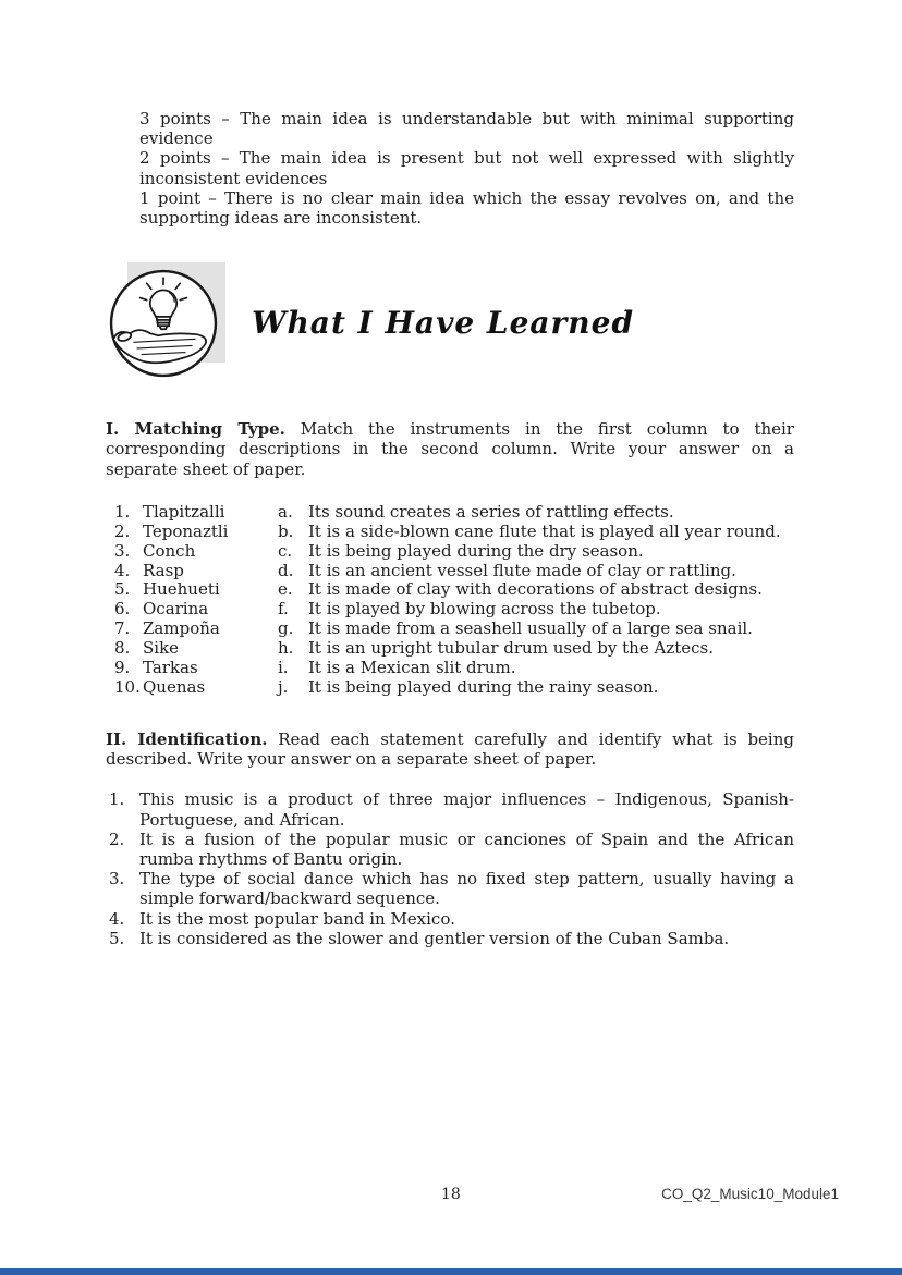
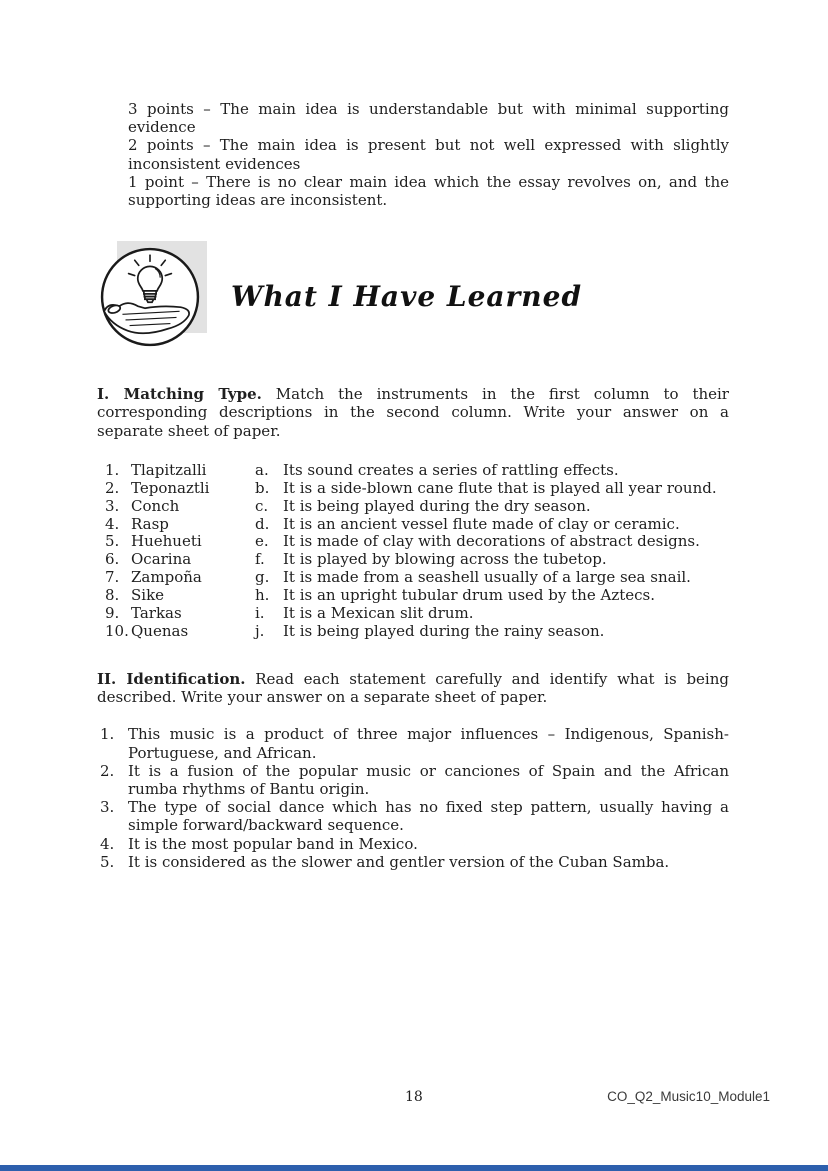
  3 points – The main idea is understandable but with minimal supporting evidence
  2 points – The main idea is present but not well expressed with slightly inconsistent evidences
  1 point – There is no clear main idea which the essay revolves on, and the supporting ideas are inconsistent.
  What I Have Learned
  I. Matching Type. Match the instruments in the first column to their corresponding descriptions in the second column. Write your answer on a separate sheet of paper.
  1.
  Tlapitzalli
  2.
  Teponaztli
  3.
  Conch
  4.
  Rasp
  5.
  Huehueti
  6.
  Ocarina
  7.
  Zampoña
  8.
  Sike
  9.
  Tarkas
  10.
  Quenas
  a.
  Its sound creates a series of rattling effects.
  b.
  It is a side-blown cane flute that is played all year round.
  c.
  It is being played during the dry season.
  d.
- It is an ancient vessel flute made of clay or rattling.
+ It is an ancient vessel flute made of clay or ceramic.
  e.
  It is made of clay with decorations of abstract designs.
  f.
  It is played by blowing across the tubetop.
  g.
  It is made from a seashell usually of a large sea snail.
  h.
  It is an upright tubular drum used by the Aztecs.
  i.
  It is a Mexican slit drum.
  j.
  It is being played during the rainy season.
  II. Identification. Read each statement carefully and identify what is being described. Write your answer on a separate sheet of paper.
  1.
  This music is a product of three major influences – Indigenous, Spanish-Portuguese, and African.
  2.
  It is a fusion of the popular music or canciones of Spain and the African rumba rhythms of Bantu origin.
  3.
  The type of social dance which has no fixed step pattern, usually having a simple forward/backward sequence.
  4.
  It is the most popular band in Mexico.
  5.
  It is considered as the slower and gentler version of the Cuban Samba.
  18
  CO_Q2_Music10_Module1
